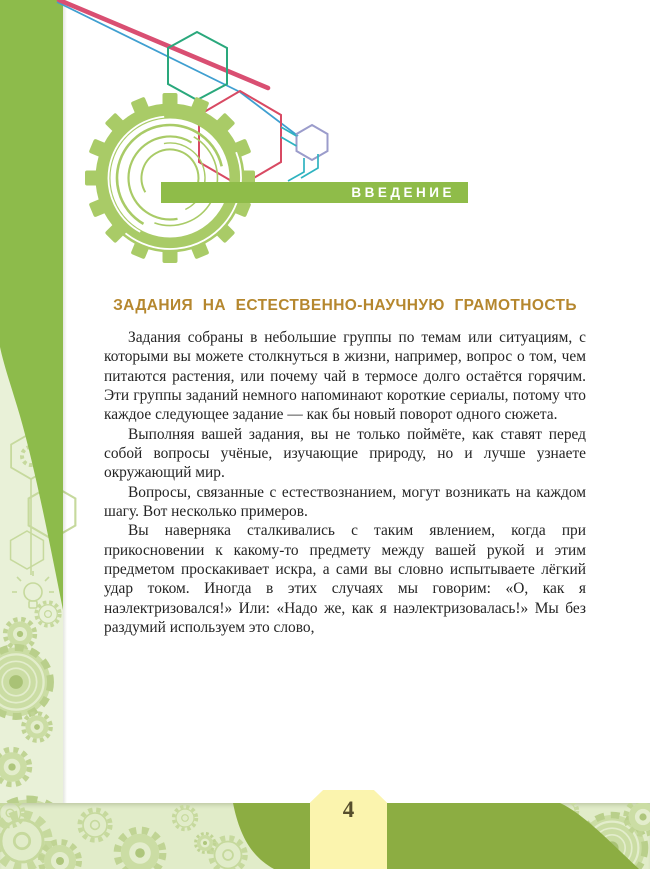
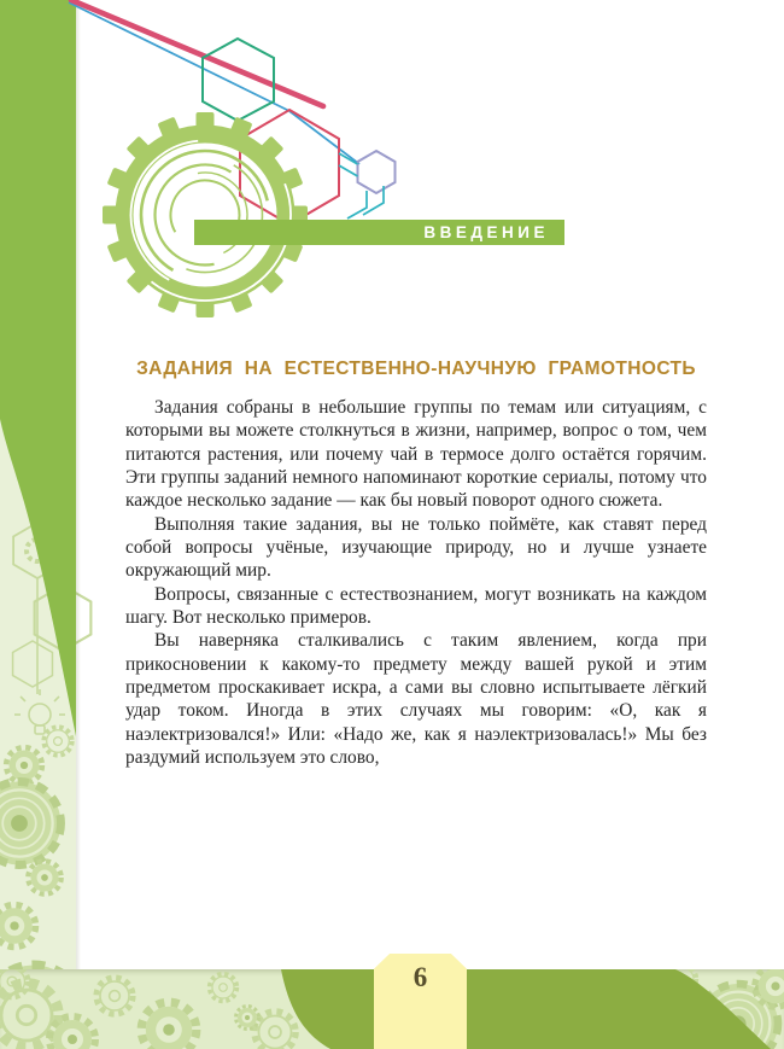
  ВВЕДЕНИЕ
  ЗАДАНИЯ НА ЕСТЕСТВЕННО-НАУЧНУЮ ГРАМОТНОСТЬ
- Задания собраны в небольшие группы по темам или ситуациям, с которыми вы можете столкнуться в жизни, например, вопрос о том, чем питаются растения, или почему чай в термосе долго остаётся горячим. Эти группы заданий немного напоминают короткие сериалы, потому что каждое следующее задание — как бы новый поворот одного сюжета.
+ Задания собраны в небольшие группы по темам или ситуациям, с которыми вы можете столкнуться в жизни, например, вопрос о том, чем питаются растения, или почему чай в термосе долго остаётся горячим. Эти группы заданий немного напоминают короткие сериалы, потому что каждое несколько задание — как бы новый поворот одного сюжета.
- Выполняя вашей задания, вы не только поймёте, как ставят перед собой вопросы учёные, изучающие природу, но и лучше узнаете окружающий мир.
+ Выполняя такие задания, вы не только поймёте, как ставят перед собой вопросы учёные, изучающие природу, но и лучше узнаете окружающий мир.
  Вопросы, связанные с естествознанием, могут возникать на каждом шагу. Вот несколько примеров.
  Вы наверняка сталкивались с таким явлением, когда при прикосновении к какому-то предмету между вашей рукой и этим предметом проскакивает искра, а сами вы словно испытываете лёгкий удар током. Иногда в этих случаях мы говорим: «О, как я наэлектризовался!» Или: «Надо же, как я наэлектризовалась!» Мы без раздумий используем это слово,
- 4
+ 6
